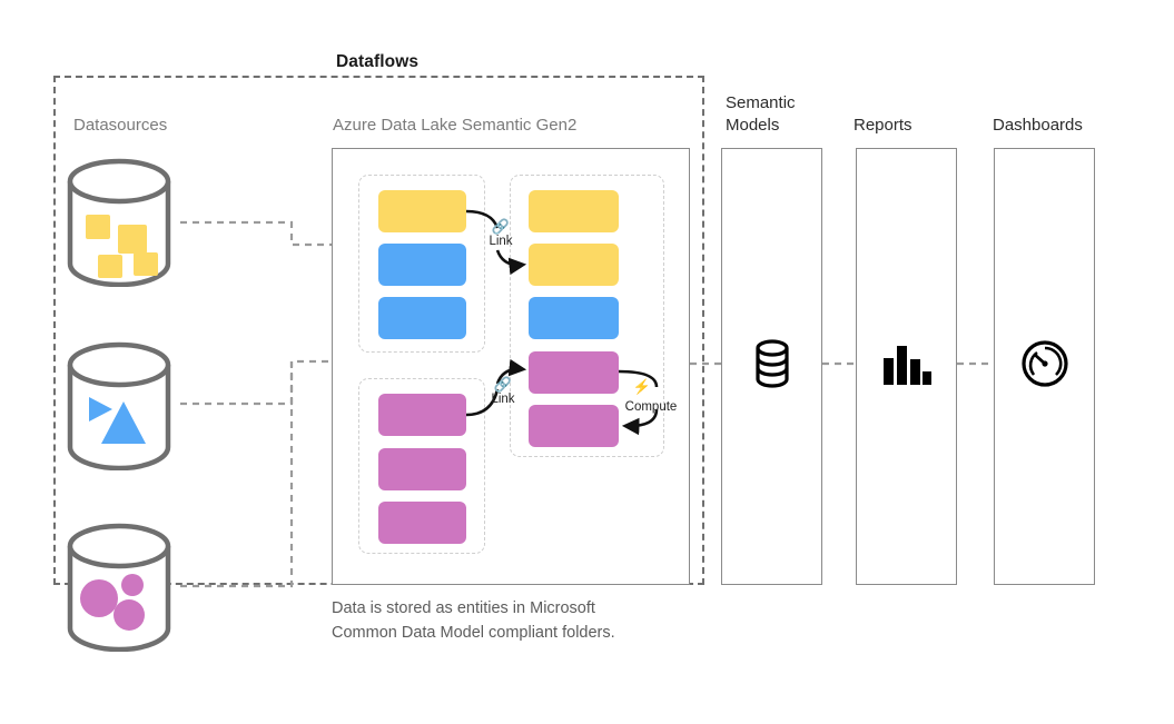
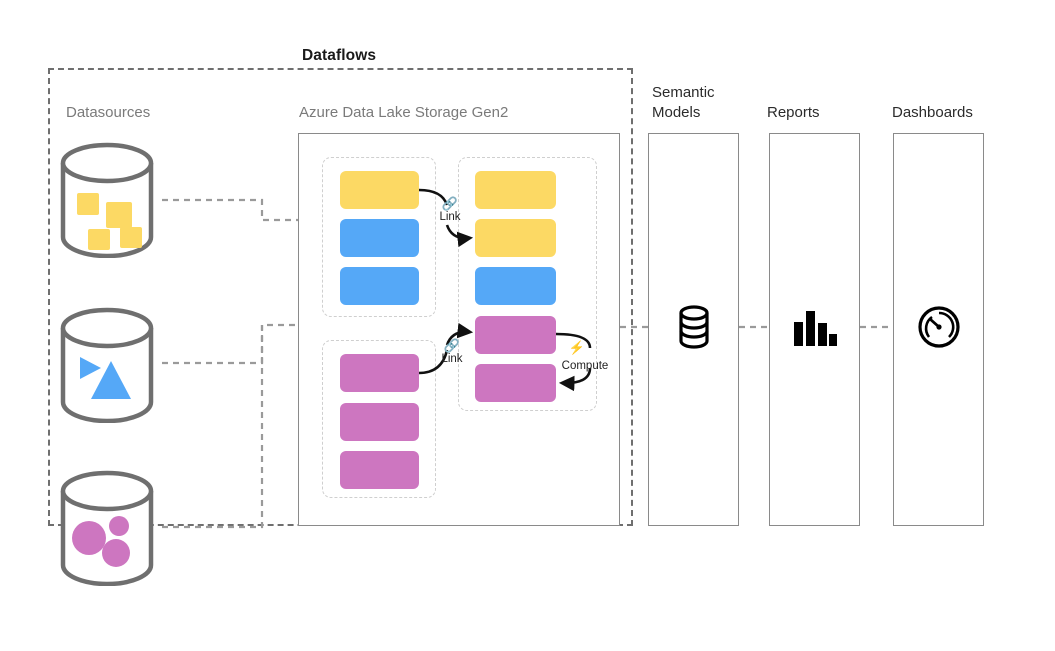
  Dataflows
  Datasources
- Azure Data Lake Semantic Gen2
+ Azure Data Lake Storage Gen2
  Semantic
  Models
  Reports
  Dashboards
  🔗
  Link
  🔗
  Link
  ⚡
  Compute
- Data is stored as entities in Microsoft
- Common Data Model compliant folders.
